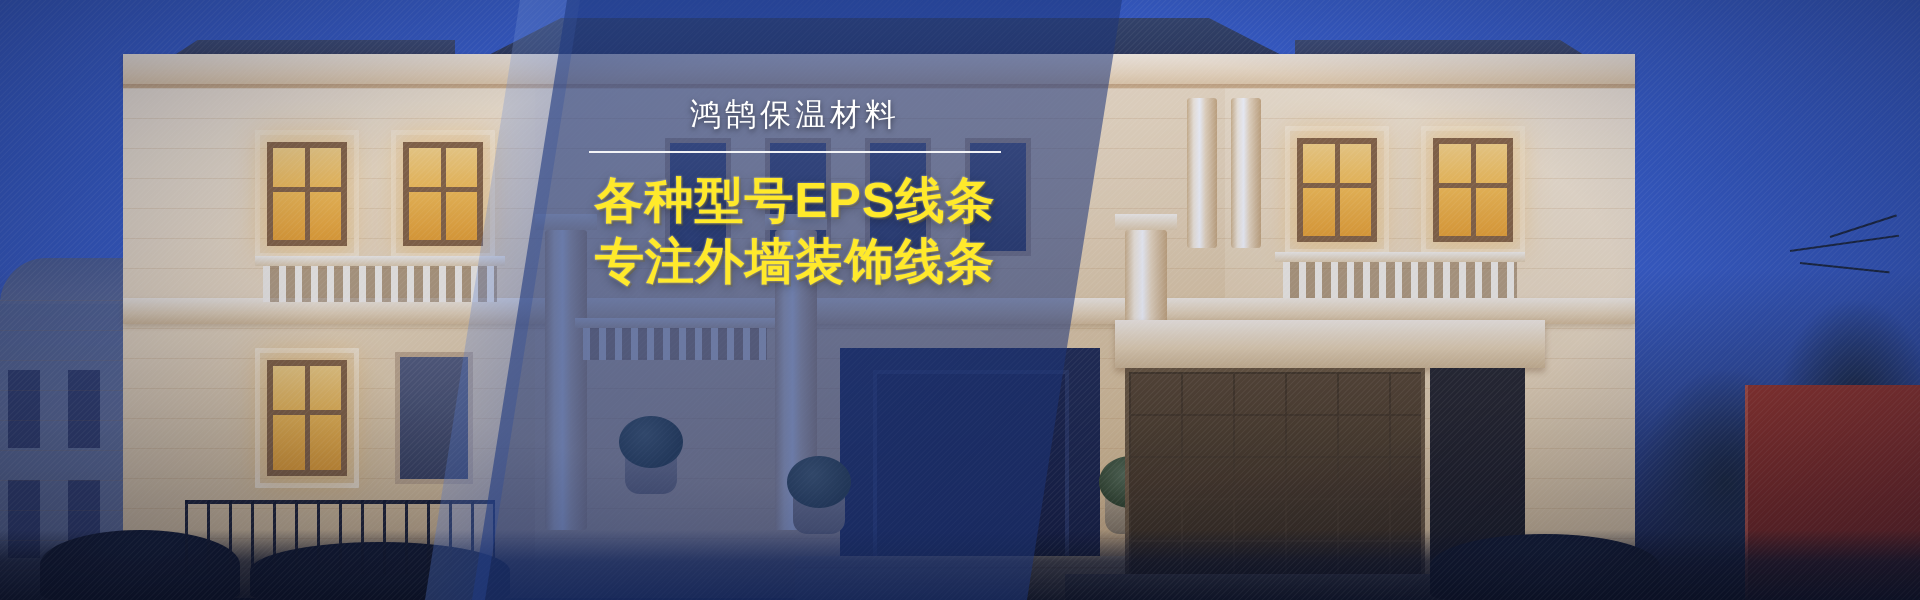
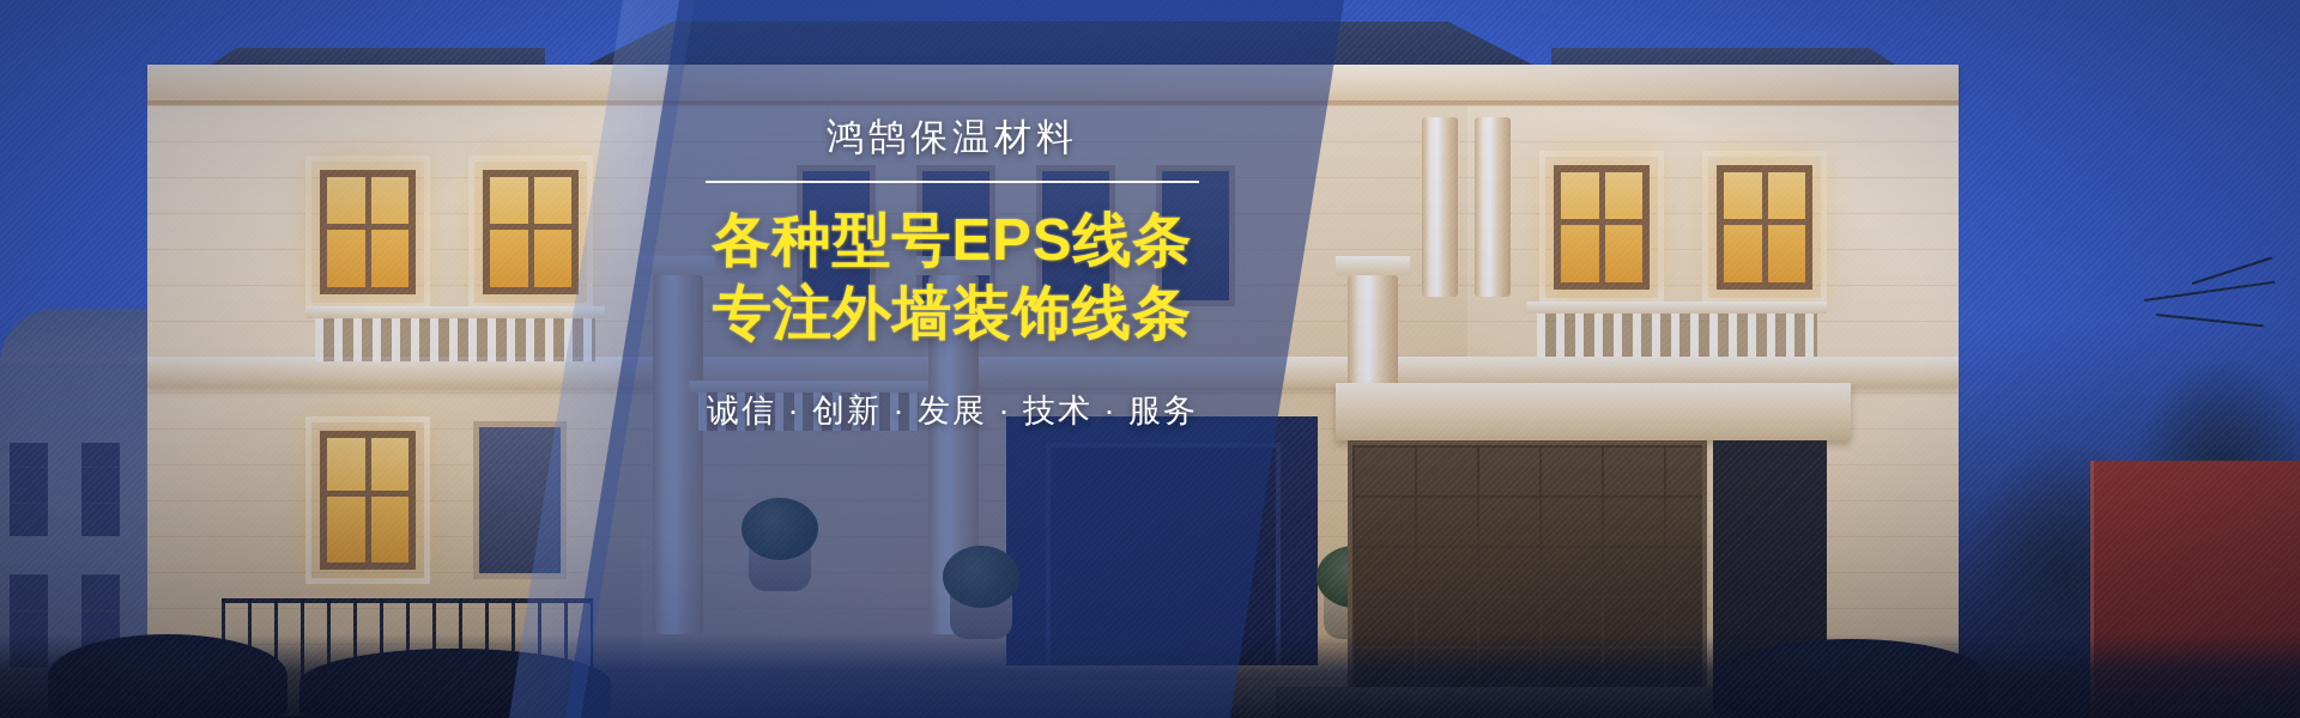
  鸿鹄保温材料
  各种型号EPS线条
  专注外墙装饰线条
+ 诚信 · 创新 · 发展 · 技术 · 服务
